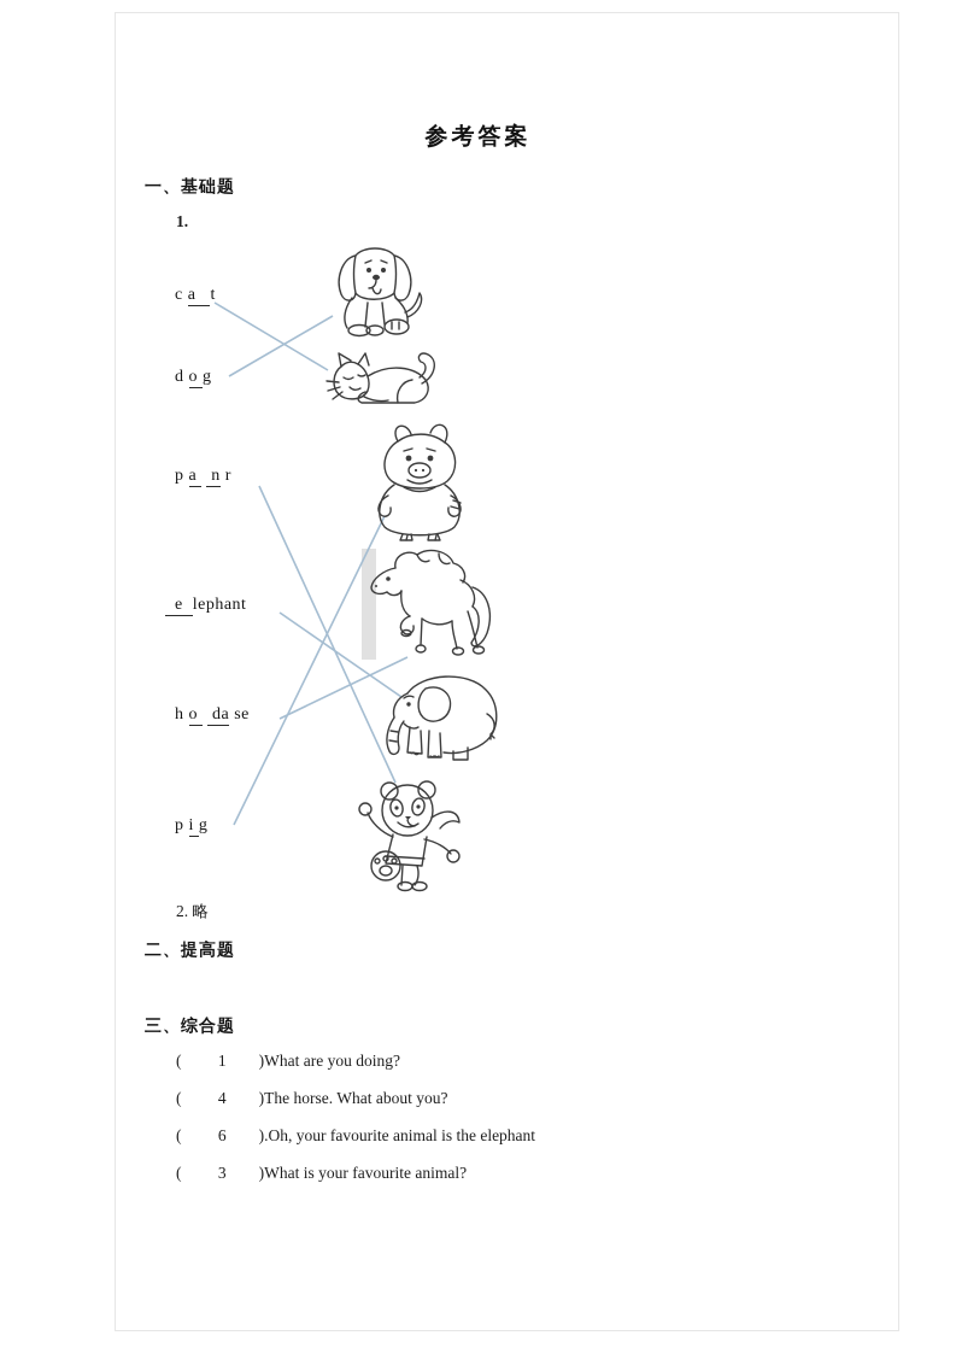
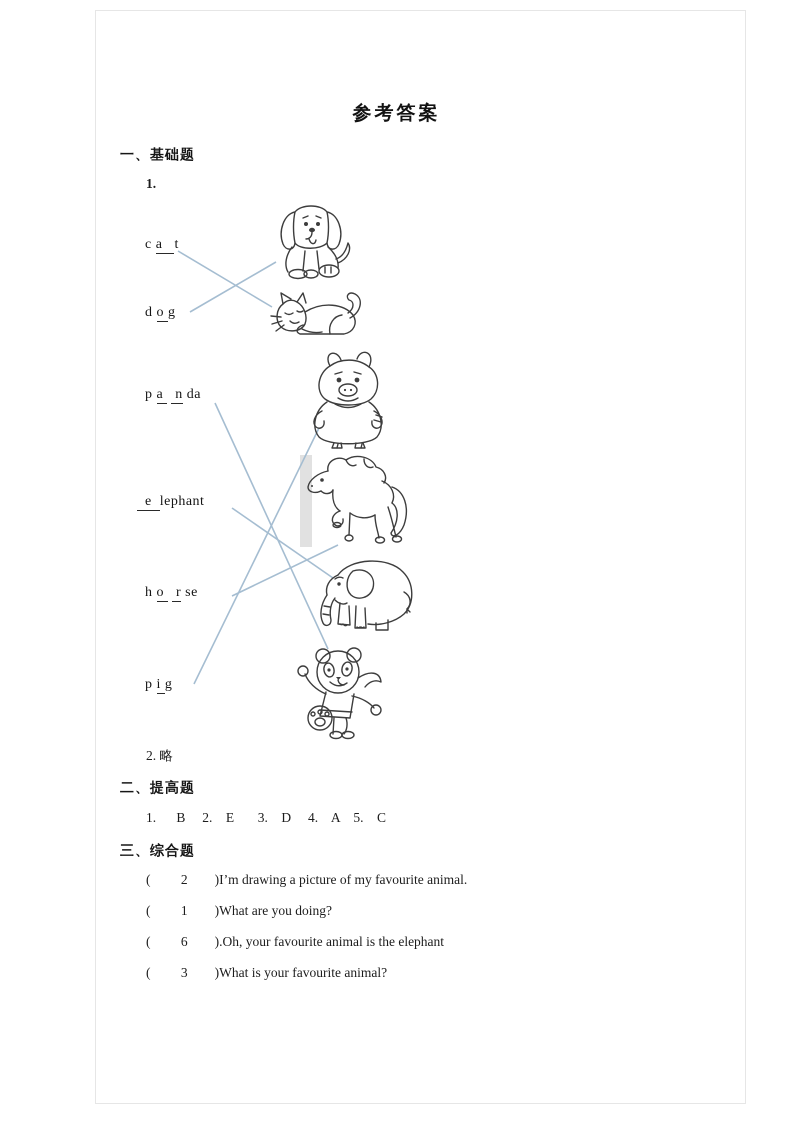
  参考答案
  一、基础题
  1.
  c a t
  d o g
- p a n r
+ p a n da
  e lephant
- h o da se
+ h o r se
  p i g
  2. 略
  二、提高题
+ 1. B 2. E 3. D 4. A 5. C
  三、综合题
+ ( 2 )I’m drawing a picture of my favourite animal.
  ( 1 )What are you doing?
- ( 4 )The horse. What about you?
  ( 6 ).Oh, your favourite animal is the elephant
  ( 3 )What is your favourite animal?
